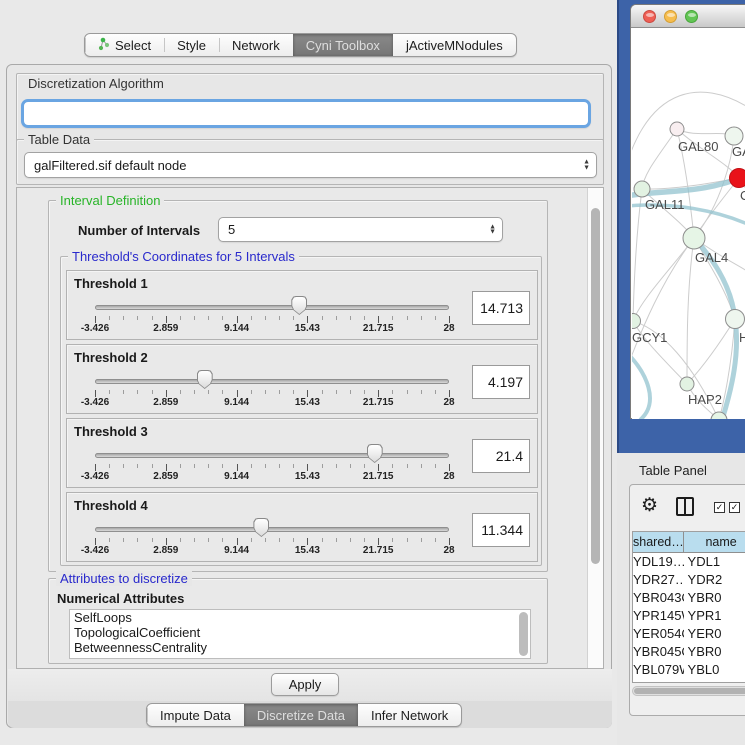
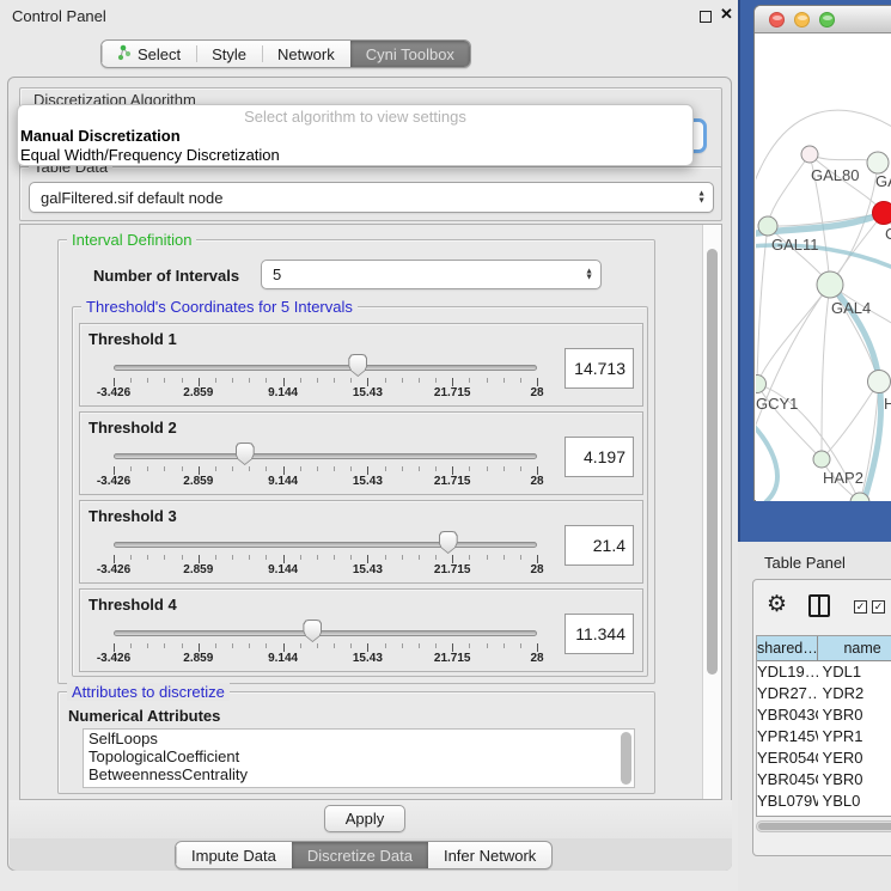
+ Control Panel
+ ✕
  Select
  Style
  Network
  Cyni Toolbox
- jActiveMNodules
  Discretization Algorithm
+ Select algorithm to view settings
+ Manual Discretization
+ Equal Width/Frequency Discretization
  Table Data
  galFiltered.sif default node
  Interval Definition
  Number of Intervals
  5
  Threshold's Coordinates for 5 Intervals
  Threshold 1
  -3.426
  2.859
  9.144
  15.43
  21.715
  28
  14.713
  Threshold 2
  -3.426
  2.859
  9.144
  15.43
  21.715
  28
  4.197
  Threshold 3
  -3.426
  2.859
  9.144
  15.43
  21.715
  28
  21.4
  Threshold 4
  -3.426
  2.859
  9.144
  15.43
  21.715
  28
  11.344
  Attributes to discretize
  Numerical Attributes
  SelfLoops
  TopologicalCoefficient
  BetweennessCentrality
  Apply
  Impute Data
  Discretize Data
  Infer Network
  GAL80
  GAL11
  GAL4
  GCY1
  H
  HAP2
  Table Panel
  ⚙
  ✓
  ✓
  shared…
  name
  YDL19…
  YDL1
  YDR27…
  YDR2
  YBR043
  YBR0
  YPR145
  YPR1
  YER054
  YER0
  YBR045
  YBR0
  YBL079
  YBL0
